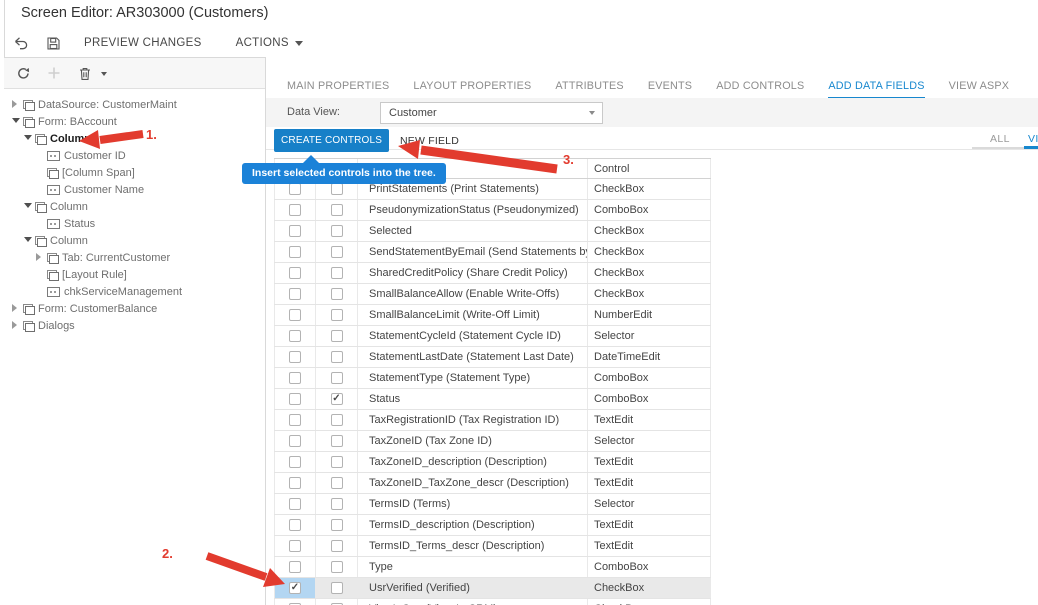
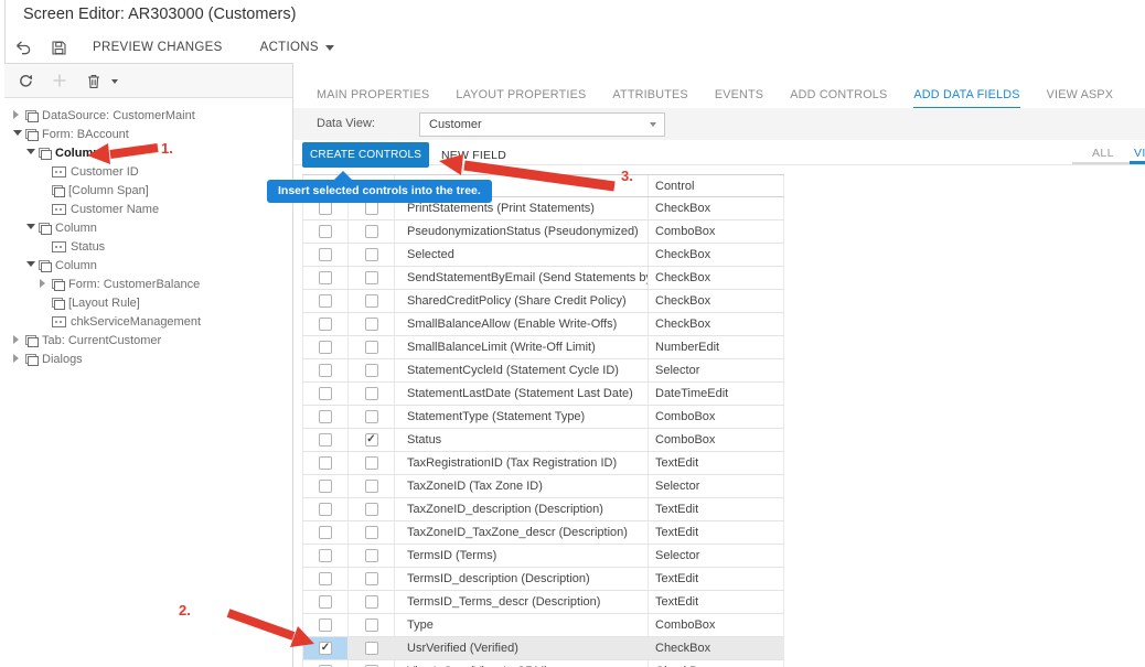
  Screen Editor: AR303000 (Customers)
  PREVIEW CHANGES
  ACTIONS
  DataSource: CustomerMaint
  Form: BAccount
  Colum
  Customer ID
  [Column Span]
  Customer Name
  Column
  Status
  Column
- Tab: CurrentCustomer
+ Form: CustomerBalance
  [Layout Rule]
  chkServiceManagement
- Form: CustomerBalance
+ Tab: CurrentCustomer
  Dialogs
  MAIN PROPERTIES
  LAYOUT PROPERTIES
  ATTRIBUTES
  EVENTS
  ADD CONTROLS
  ADD DATA FIELDS
  VIEW ASPX
  Data View:
  Customer
  CREATE CONTROLS
  NEW FIELD
  ALL
  Control
  PrintStatements (Print Statements)
  CheckBox
  PseudonymizationStatus (Pseudonymized)
  ComboBox
  Selected
  CheckBox
  SendStatementByEmail (Send Statements b
  CheckBox
  SharedCreditPolicy (Share Credit Policy)
  CheckBox
  SmallBalanceAllow (Enable Write-Offs)
  CheckBox
  SmallBalanceLimit (Write-Off Limit)
  NumberEdit
  StatementCycleId (Statement Cycle ID)
  Selector
  StatementLastDate (Statement Last Date)
  DateTimeEdit
  StatementType (Statement Type)
  ComboBox
  Status
  ComboBox
  TaxRegistrationID (Tax Registration ID)
  TextEdit
  TaxZoneID (Tax Zone ID)
  Selector
  TaxZoneID_description (Description)
  TextEdit
  TaxZoneID_TaxZone_descr (Description)
  TextEdit
  TermsID (Terms)
  Selector
  TermsID_description (Description)
  TextEdit
  TermsID_Terms_descr (Description)
  TextEdit
  Type
  ComboBox
  UsrVerified (Verified)
  CheckBox
  Insert selected controls into the tree.
  1.
  2.
  3.
